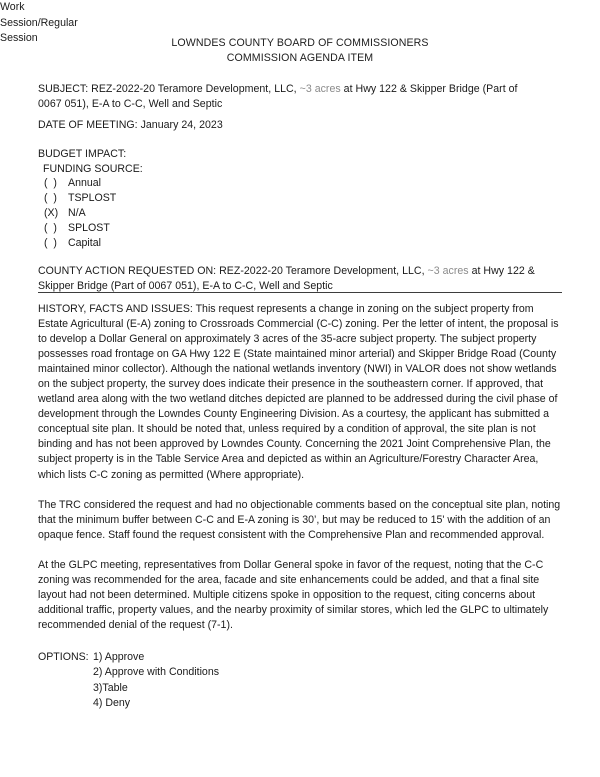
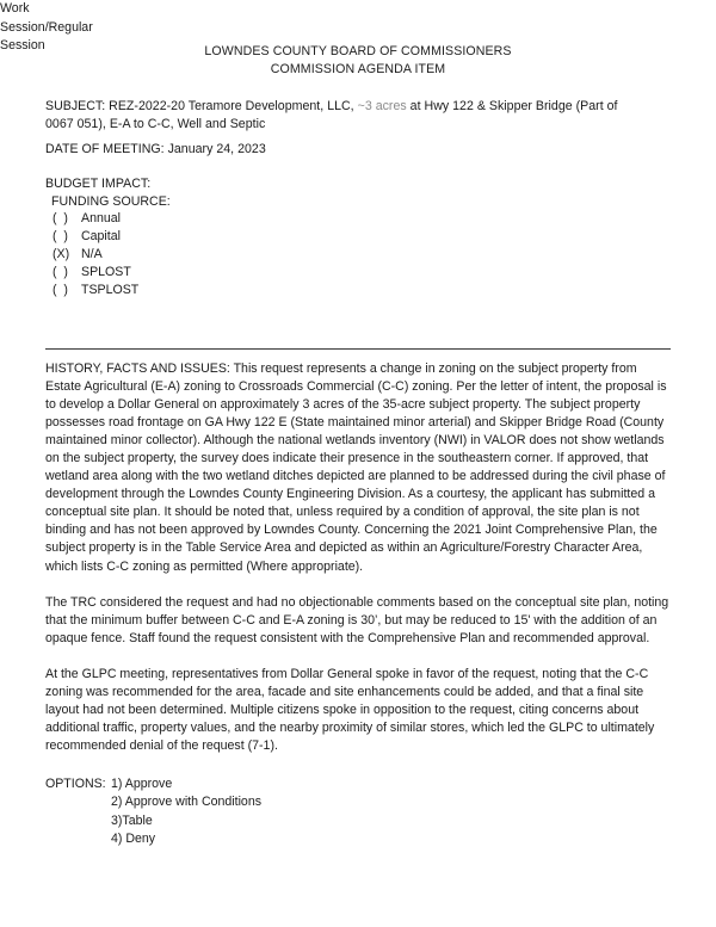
  LOWNDES COUNTY BOARD OF COMMISSIONERS
  COMMISSION AGENDA ITEM
  SUBJECT: REZ-2022-20 Teramore Development, LLC, ~3 acres at Hwy 122 & Skipper Bridge (Part of 0067 051), E-A to C-C, Well and Septic
  DATE OF MEETING: January 24, 2023
  Work
  Session/Regular
  Session
  BUDGET IMPACT:
  FUNDING SOURCE:
  ( ) Annual
- ( ) TSPLOST
+ ( ) Capital
  (X) N/A
  ( ) SPLOST
- ( ) Capital
+ ( ) TSPLOST
- COUNTY ACTION REQUESTED ON: REZ-2022-20 Teramore Development, LLC, ~3 acres at Hwy 122 & Skipper Bridge (Part of 0067 051), E-A to C-C, Well and Septic
  HISTORY, FACTS AND ISSUES: This request represents a change in zoning on the subject property from Estate Agricultural (E-A) zoning to Crossroads Commercial (C-C) zoning. Per the letter of intent, the proposal is to develop a Dollar General on approximately 3 acres of the 35-acre subject property. The subject property possesses road frontage on GA Hwy 122 E (State maintained minor arterial) and Skipper Bridge Road (County maintained minor collector). Although the national wetlands inventory (NWI) in VALOR does not show wetlands on the subject property, the survey does indicate their presence in the southeastern corner. If approved, that wetland area along with the two wetland ditches depicted are planned to be addressed during the civil phase of development through the Lowndes County Engineering Division. As a courtesy, the applicant has submitted a conceptual site plan. It should be noted that, unless required by a condition of approval, the site plan is not binding and has not been approved by Lowndes County. Concerning the 2021 Joint Comprehensive Plan, the subject property is in the Table Service Area and depicted as within an Agriculture/Forestry Character Area, which lists C-C zoning as permitted (Where appropriate).
  The TRC considered the request and had no objectionable comments based on the conceptual site plan, noting that the minimum buffer between C-C and E-A zoning is 30’, but may be reduced to 15' with the addition of an opaque fence. Staff found the request consistent with the Comprehensive Plan and recommended approval.
  At the GLPC meeting, representatives from Dollar General spoke in favor of the request, noting that the C-C zoning was recommended for the area, facade and site enhancements could be added, and that a final site layout had not been determined. Multiple citizens spoke in opposition to the request, citing concerns about additional traffic, property values, and the nearby proximity of similar stores, which led the GLPC to ultimately recommended denial of the request (7-1).
  OPTIONS: 1) Approve
  2) Approve with Conditions
  3)Table
  4) Deny
